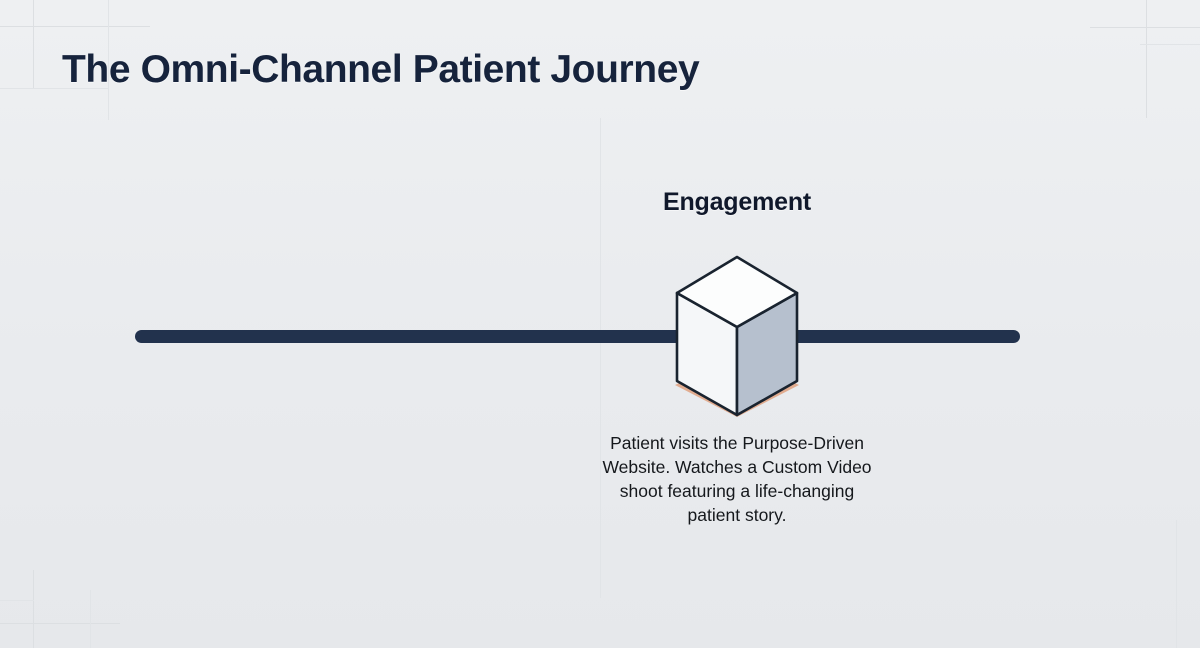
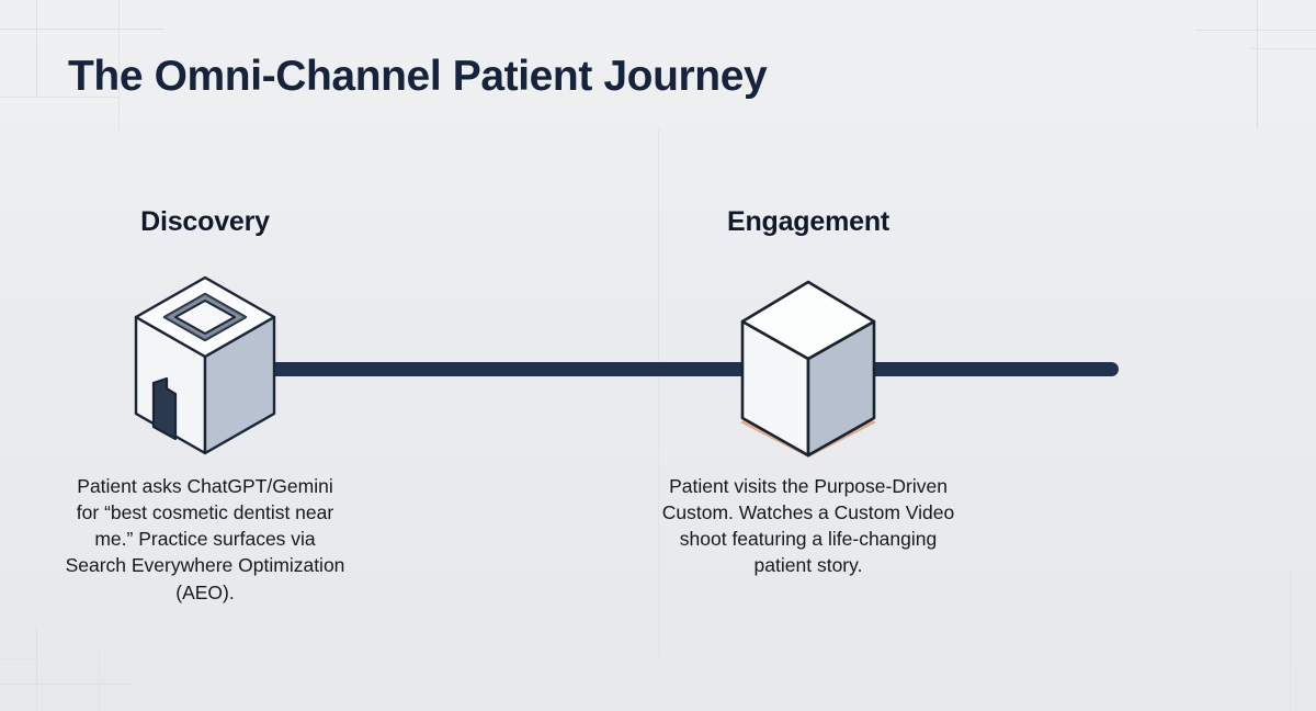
  The Omni-Channel Patient Journey
+ Discovery
+ Patient asks ChatGPT/Gemini for “best cosmetic dentist near me.” Practice surfaces via Search Everywhere Optimization (AEO).
  Engagement
- Patient visits the Purpose-Driven Website. Watches a Custom Video shoot featuring a life-changing patient story.
+ Patient visits the Purpose-Driven Custom. Watches a Custom Video shoot featuring a life-changing patient story.
